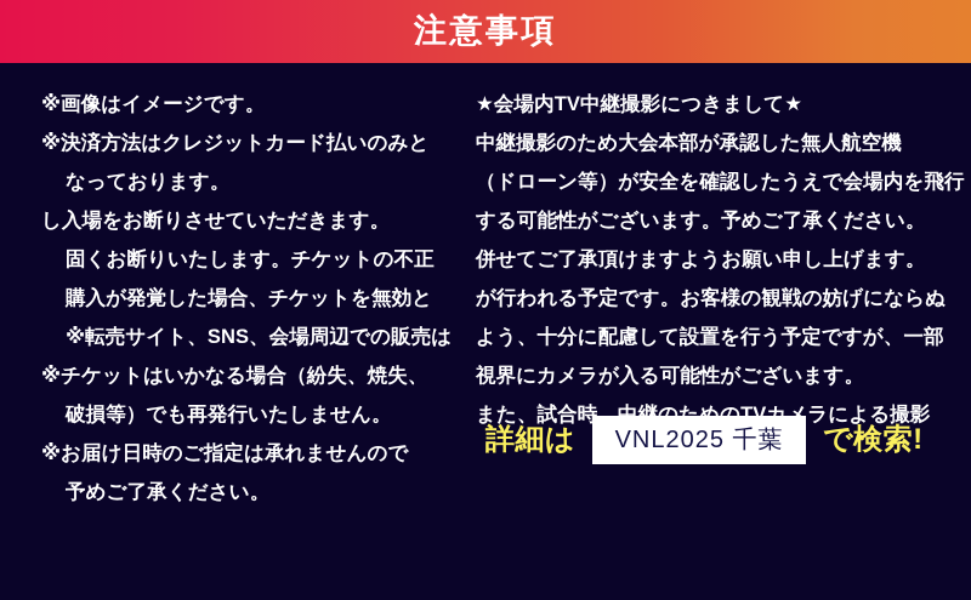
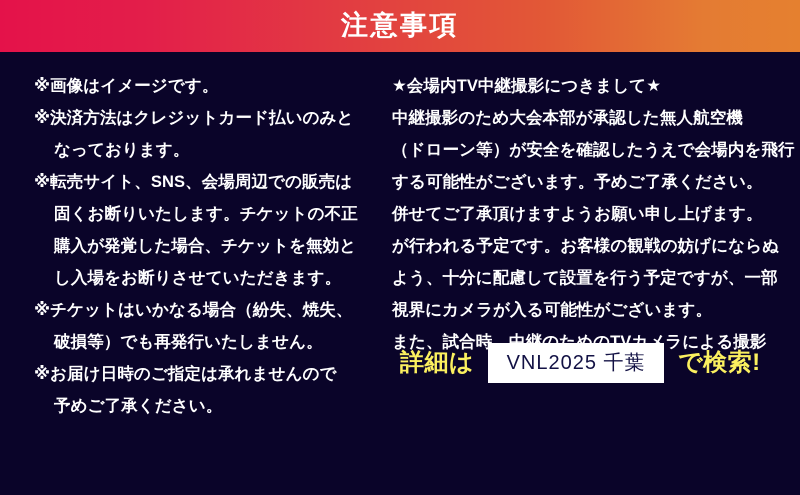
  注意事項
  ※画像はイメージです。
  ※決済方法はクレジットカード払いのみと
  なっております。
- し入場をお断りさせていただきます。
+ ※転売サイト、SNS、会場周辺での販売は
  固くお断りいたします。チケットの不正
  購入が発覚した場合、チケットを無効と
- ※転売サイト、SNS、会場周辺での販売は
+ し入場をお断りさせていただきます。
  ※チケットはいかなる場合（紛失、焼失、
  破損等）でも再発行いたしません。
  ※お届け日時のご指定は承れませんので
  予めご了承ください。
  ★会場内TV中継撮影につきまして★
  中継撮影のため大会本部が承認した無人航空機
  （ドローン等）が安全を確認したうえで会場内を飛行
  する可能性がございます。予めご了承ください。
  併せてご了承頂けますようお願い申し上げます。
  が行われる予定です。お客様の観戦の妨げにならぬ
  よう、十分に配慮して設置を行う予定ですが、一部
  視界にカメラが入る可能性がございます。
  また、試合時、中継のためのTVカメラによる撮影
  詳細は
  VNL2025 千葉
  で検索!
